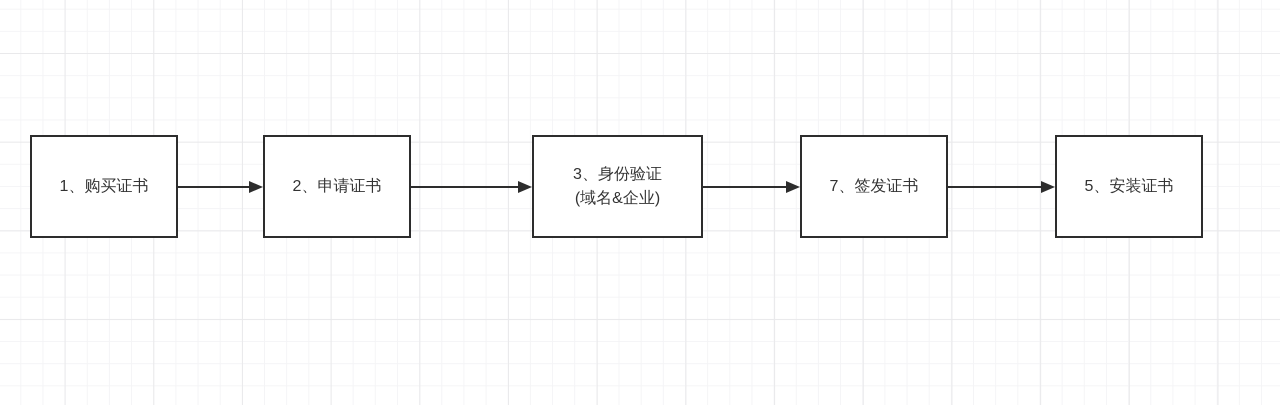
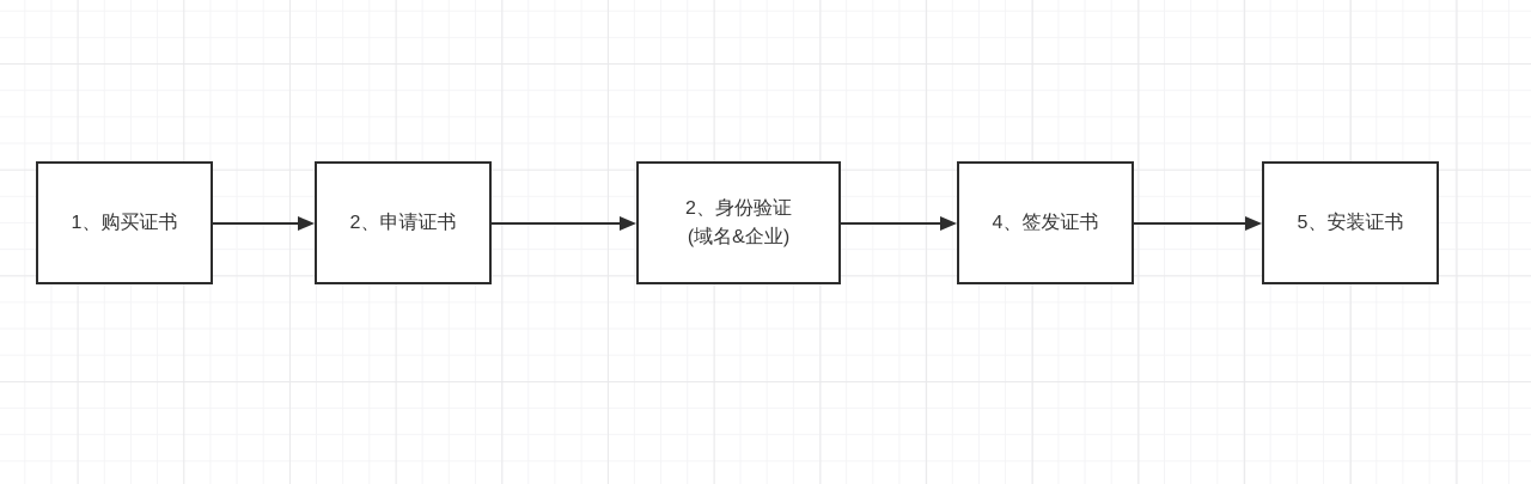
  1、购买证书
  2、申请证书
- 3、身份验证
+ 2、身份验证
  (域名&企业)
- 7、签发证书
+ 4、签发证书
  5、安装证书
